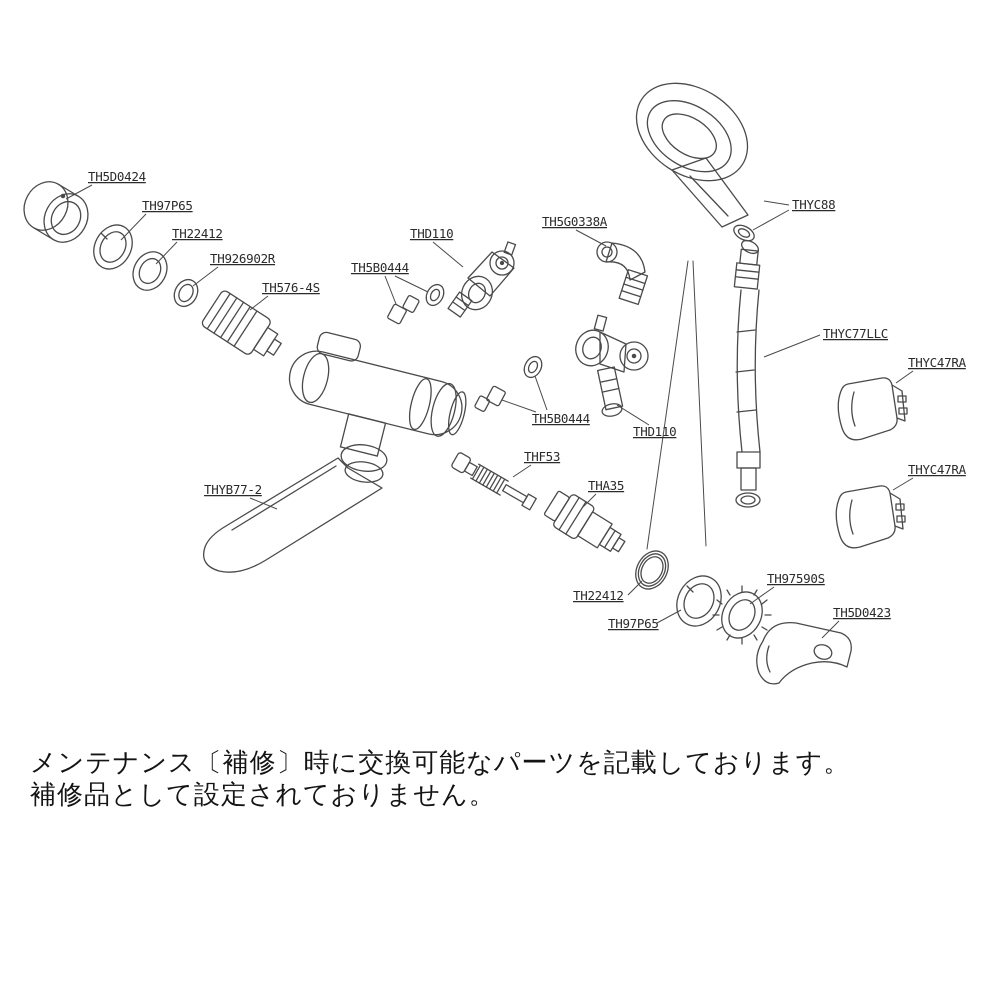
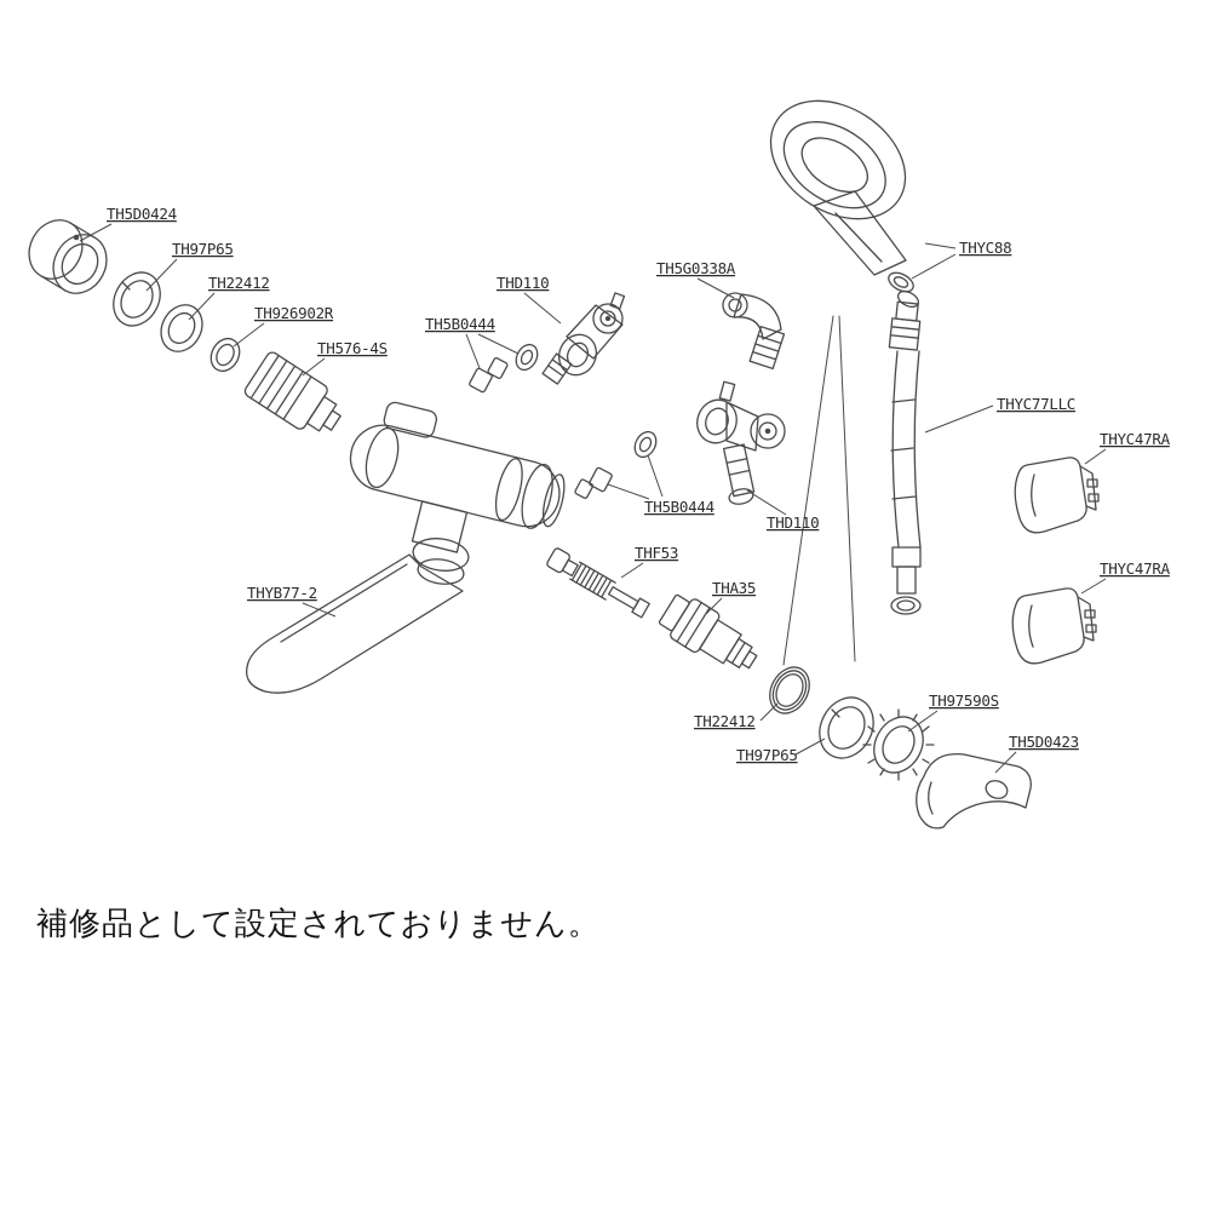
  TH5D0424
  TH97P65
  TH22412
  TH926902R
  TH576-4S
  THD110
  TH5B0444
  TH5G0338A
  THYC88
  THYC77LLC
  THYC47RA
  THYC47RA
  THYB77-2
  THF53
  THA35
  TH5B0444
  THD110
  TH22412
  TH97P65
  TH97590S
  TH5D0423
- メンテナンス〔補修〕時に交換可能なパーツを記載しております。
  補修品として設定されておりません。
